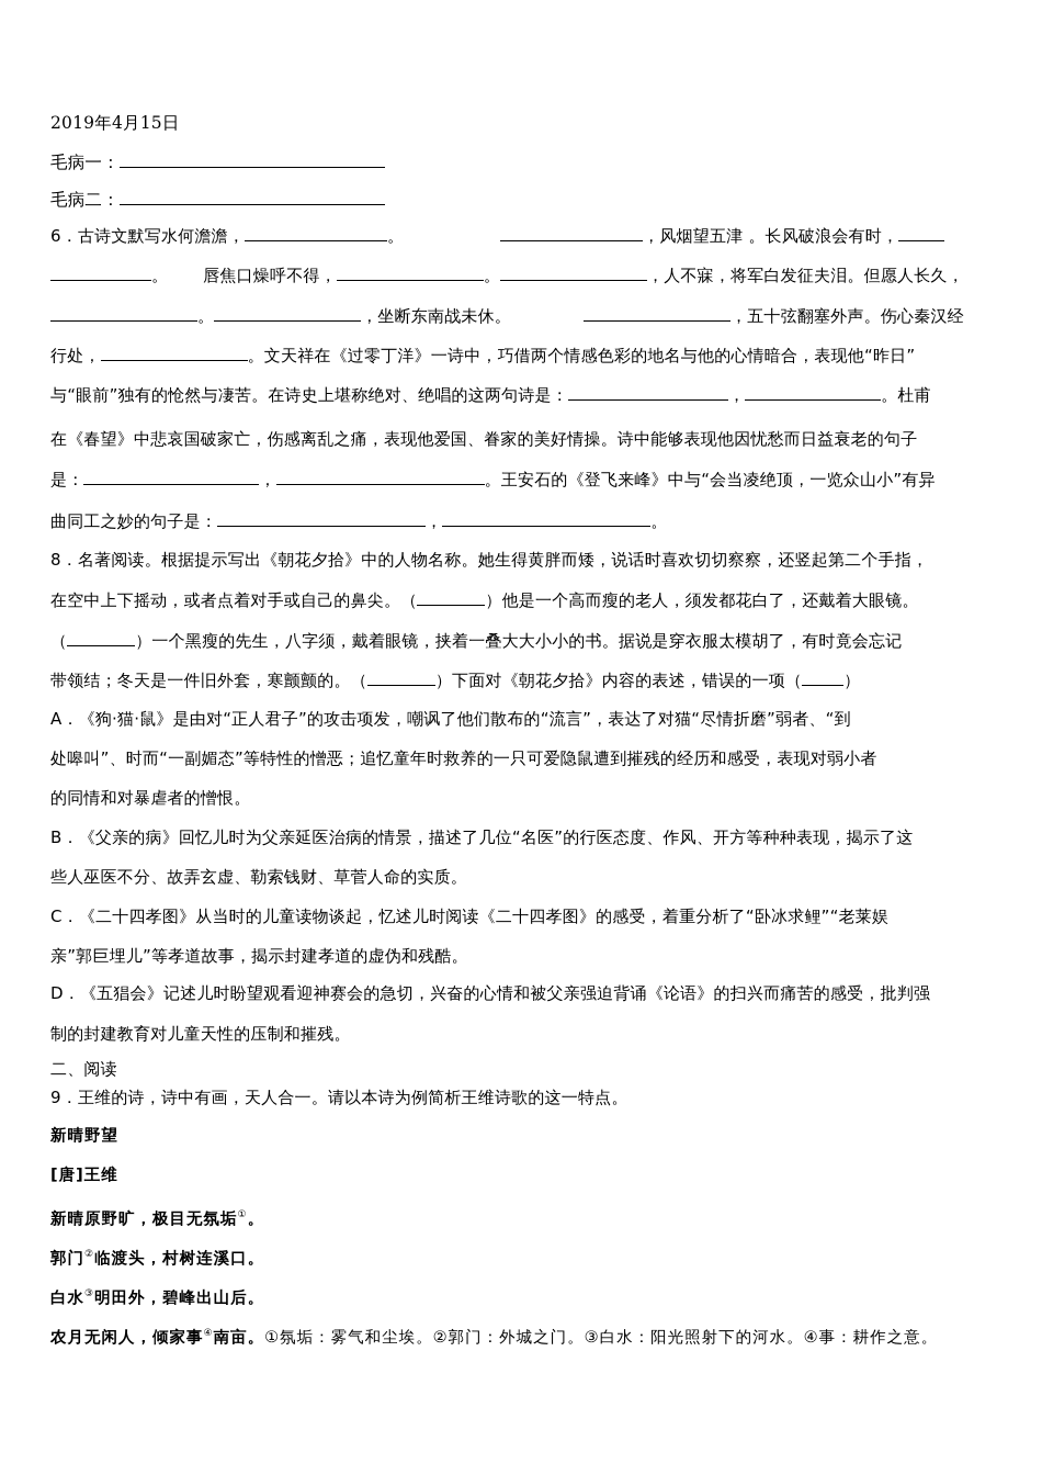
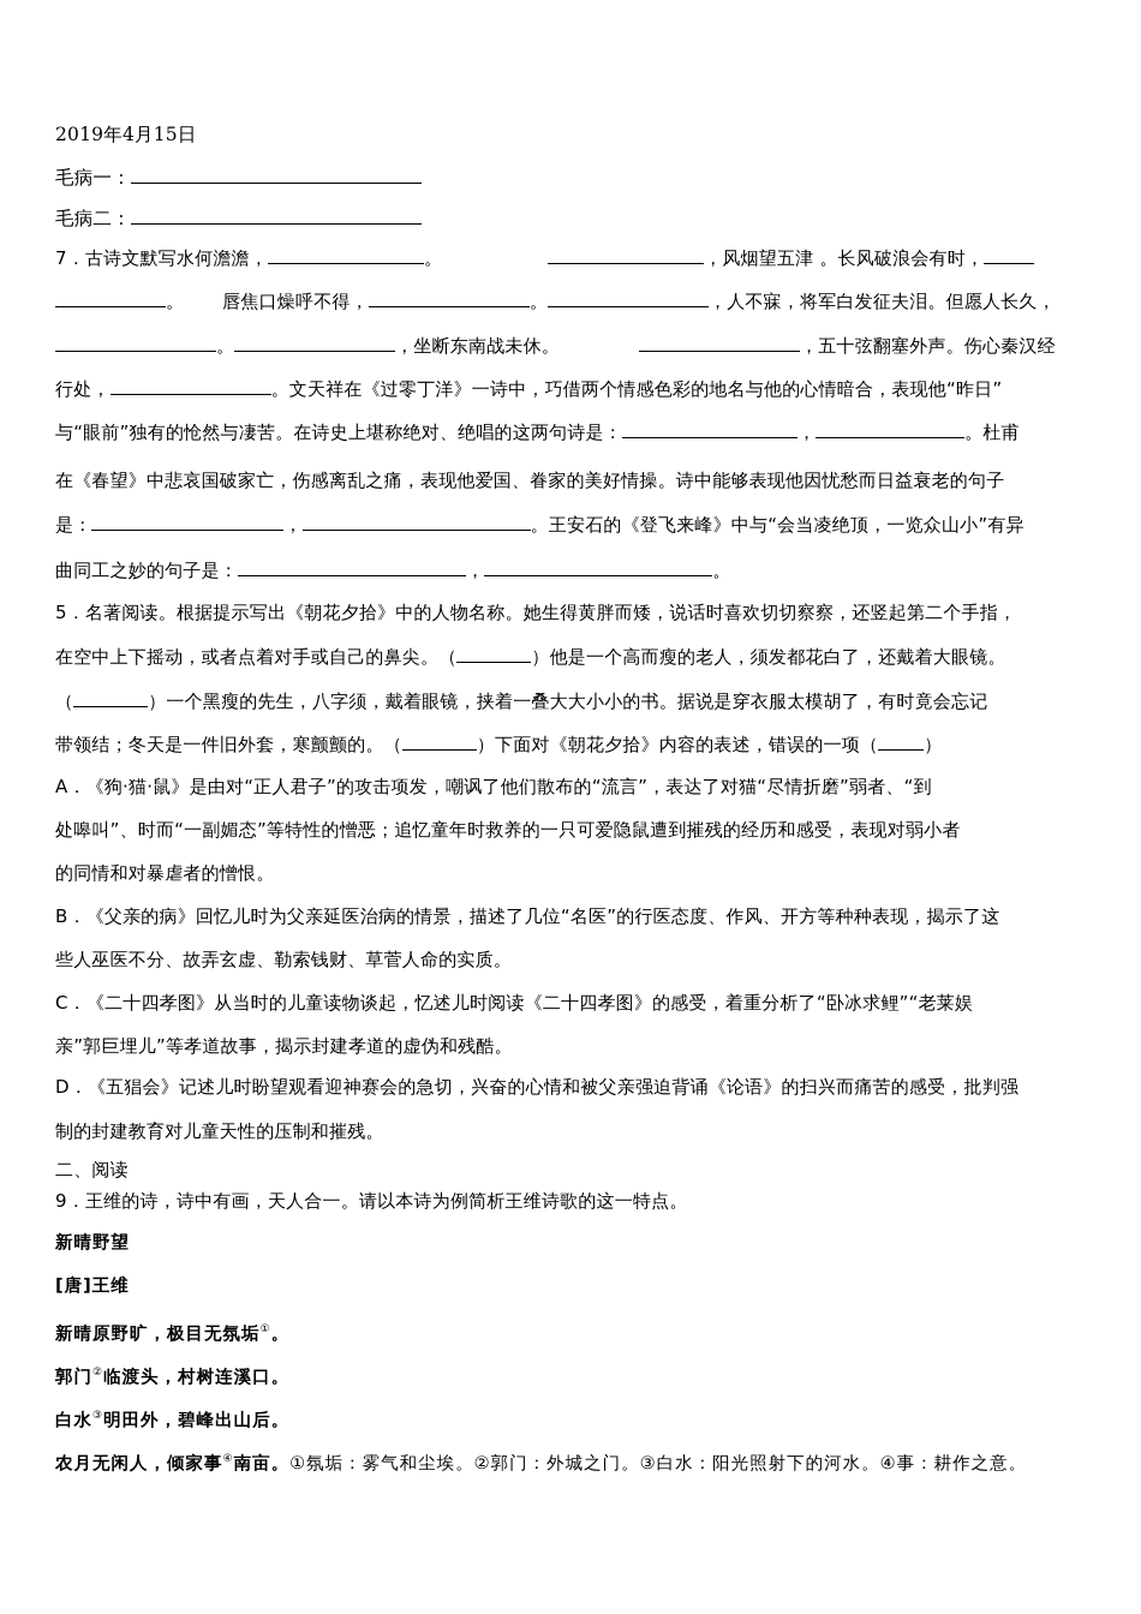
  2019年4月15日
  毛病一：
  毛病二：
- 6．古诗文默写水何澹澹， 。 ，风烟望五津 。长风破浪会有时，
+ 7．古诗文默写水何澹澹， 。 ，风烟望五津 。长风破浪会有时，
  。 唇焦口燥呼不得， 。 ，人不寐，将军白发征夫泪。但愿人长久，
  。 ，坐断东南战未休。 ，五十弦翻塞外声。伤心秦汉经
  行处， 。文天祥在《过零丁洋》一诗中，巧借两个情感色彩的地名与他的心情暗合，表现他“昨日”
  与“眼前”独有的怆然与凄苦。在诗史上堪称绝对、绝唱的这两句诗是： ， 。杜甫
  在《春望》中悲哀国破家亡，伤感离乱之痛，表现他爱国、眷家的美好情操。诗中能够表现他因忧愁而日益衰老的句子
  是： ， 。王安石的《登飞来峰》中与“会当凌绝顶，一览众山小”有异
  曲同工之妙的句子是： ， 。
- 8．名著阅读。根据提示写出《朝花夕拾》中的人物名称。她生得黄胖而矮，说话时喜欢切切察察，还竖起第二个手指，
+ 5．名著阅读。根据提示写出《朝花夕拾》中的人物名称。她生得黄胖而矮，说话时喜欢切切察察，还竖起第二个手指，
  在空中上下摇动，或者点着对手或自己的鼻尖。（ ）他是一个高而瘦的老人，须发都花白了，还戴着大眼镜。
  （ ）一个黑瘦的先生，八字须，戴着眼镜，挟着一叠大大小小的书。据说是穿衣服太模胡了，有时竟会忘记
  带领结；冬天是一件旧外套，寒颤颤的。（ ）下面对《朝花夕拾》内容的表述，错误的一项（ ）
  A．《狗·猫·鼠》是由对“正人君子”的攻击项发，嘲讽了他们散布的“流言”，表达了对猫“尽情折磨”弱者、“到
  处嗥叫”、时而“一副媚态”等特性的憎恶；追忆童年时救养的一只可爱隐鼠遭到摧残的经历和感受，表现对弱小者
  的同情和对暴虐者的憎恨。
  B．《父亲的病》回忆儿时为父亲延医治病的情景，描述了几位“名医”的行医态度、作风、开方等种种表现，揭示了这
  些人巫医不分、故弄玄虚、勒索钱财、草菅人命的实质。
  C．《二十四孝图》从当时的儿童读物谈起，忆述儿时阅读《二十四孝图》的感受，着重分析了“卧冰求鲤”“老莱娱
  亲”郭巨埋儿”等孝道故事，揭示封建孝道的虚伪和残酷。
  D．《五猖会》记述儿时盼望观看迎神赛会的急切，兴奋的心情和被父亲强迫背诵《论语》的扫兴而痛苦的感受，批判强
  制的封建教育对儿童天性的压制和摧残。
  二、阅读
  9．王维的诗，诗中有画，天人合一。请以本诗为例简析王维诗歌的这一特点。
  新晴野望
  [唐]王维
  新晴原野旷，极目无氛垢①。
  郭门②临渡头，村树连溪口。
  白水③明田外，碧峰出山后。
  农月无闲人，倾家事④南亩。①氛垢：雾气和尘埃。②郭门：外城之门。③白水：阳光照射下的河水。④事：耕作之意。
